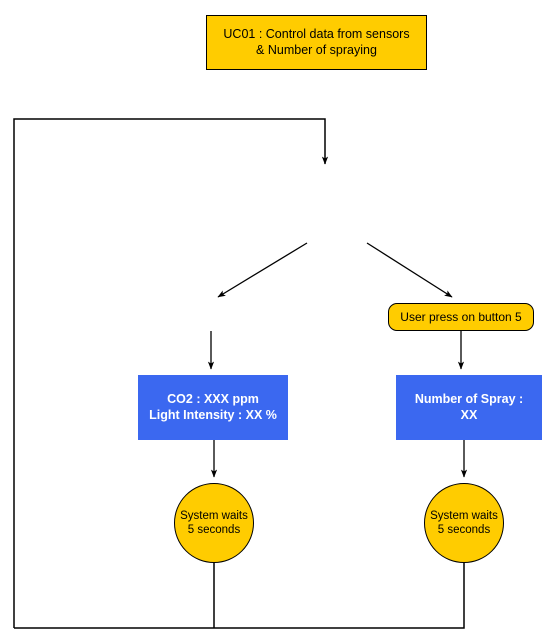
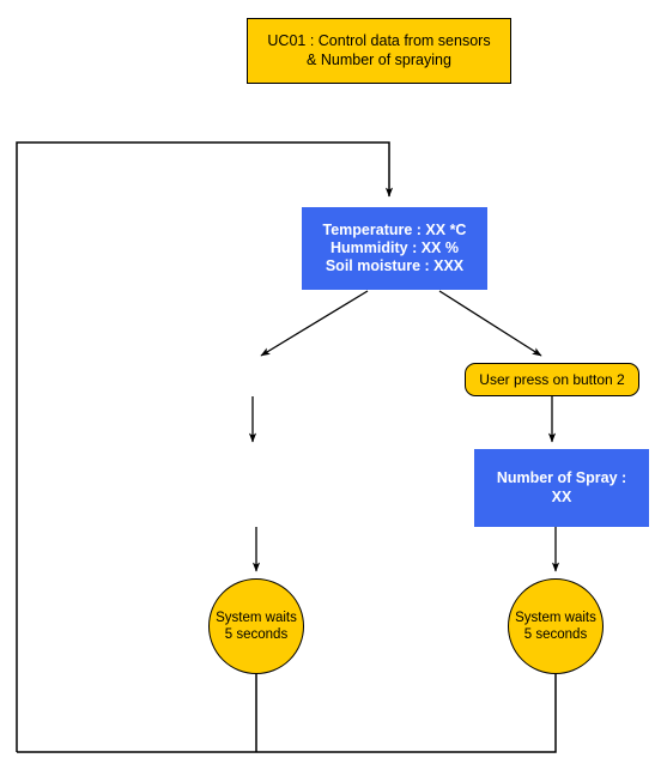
  UC01 : Control data from sensors
  & Number of spraying
+ Temperature : XX *C
+ Hummidity : XX %
+ Soil moisture : XXX
- User press on button 5
+ User press on button 2
- CO2 : XXX ppm
- Light Intensity : XX %
  Number of Spray :
  XX
  System waits
  5 seconds
  System waits
  5 seconds
